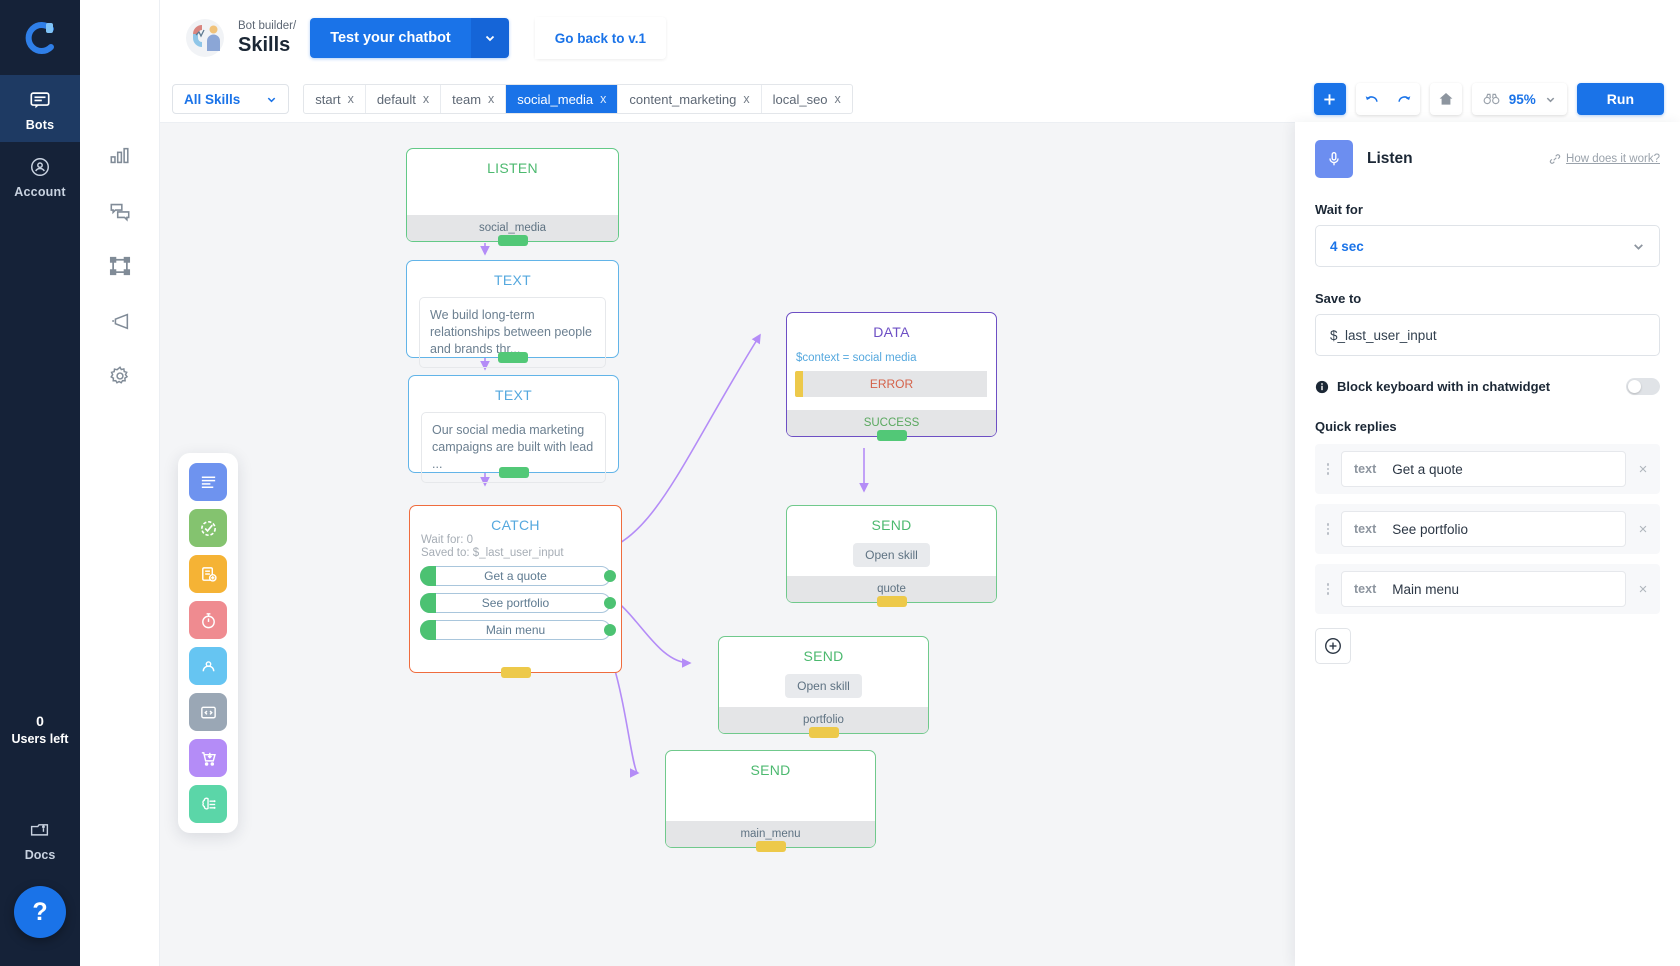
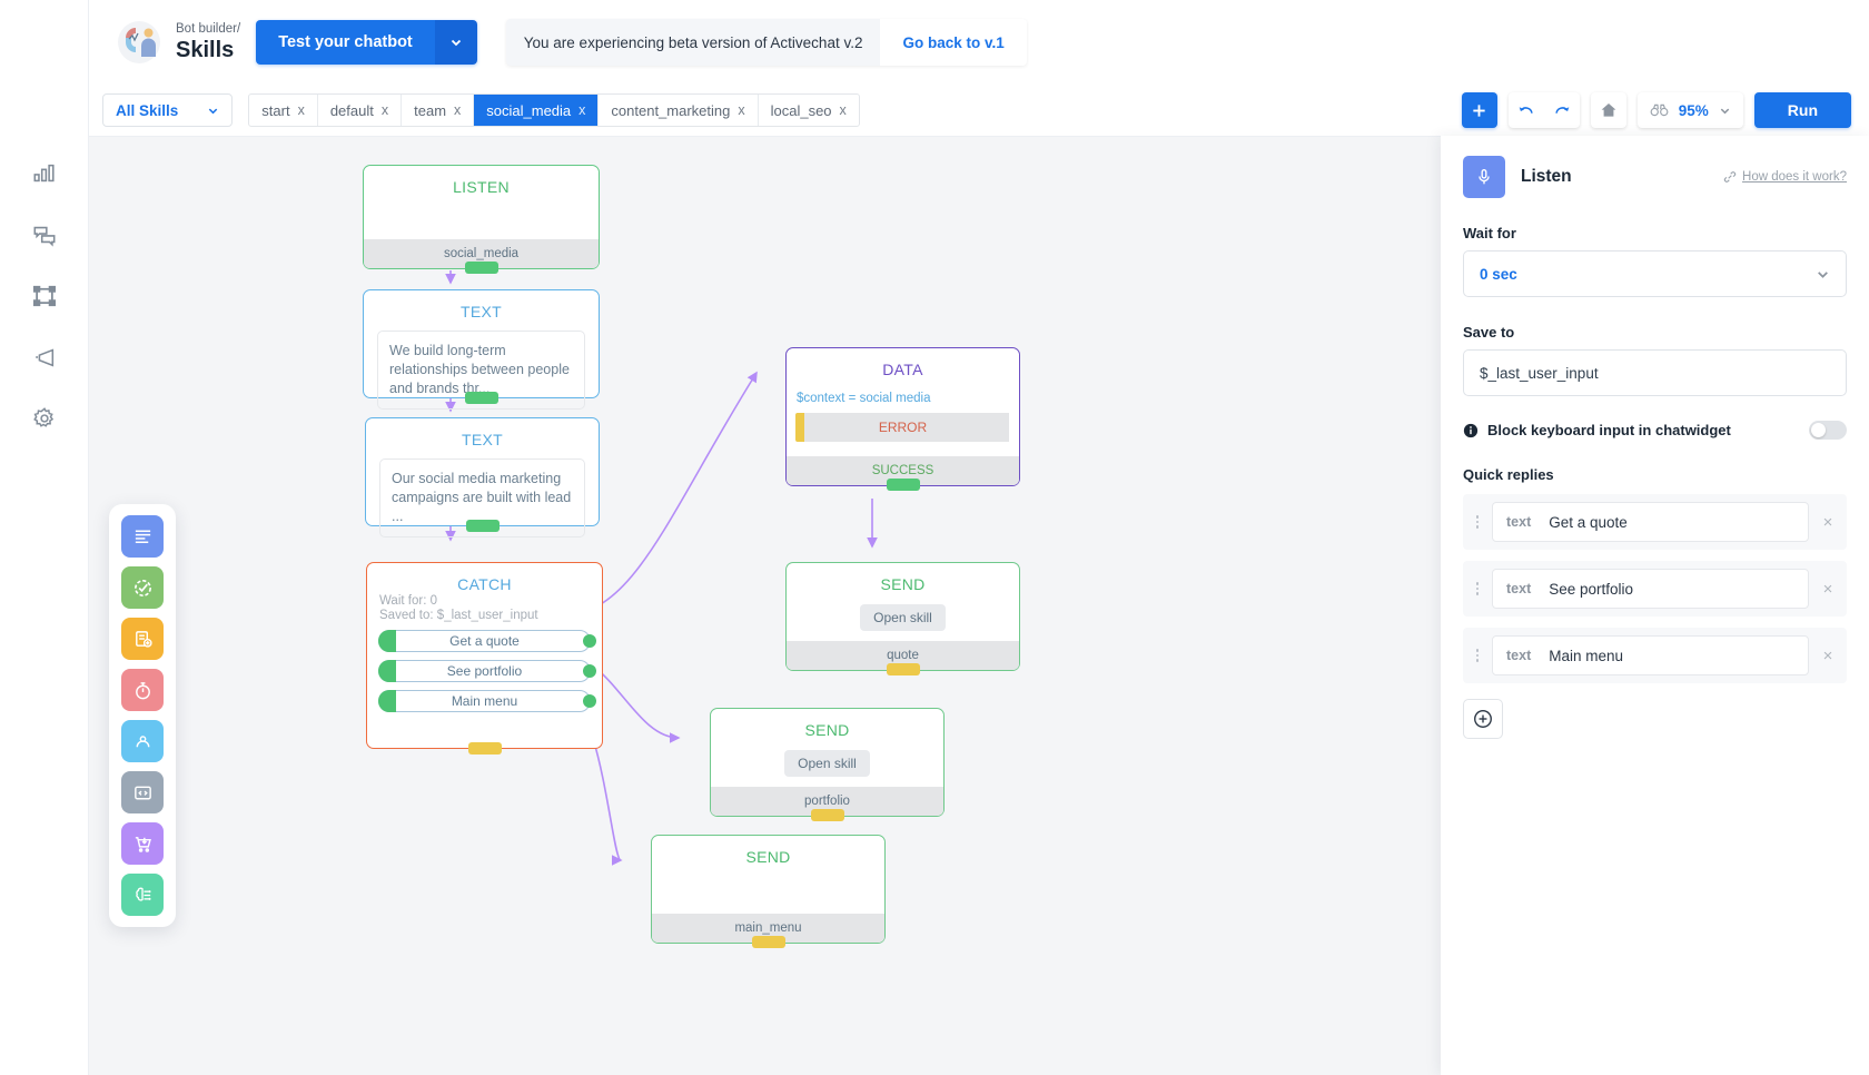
- Bots
- Account
- 0
- Users left
- Docs
- ?
  Bot builder/
  Skills
  Test your chatbot
+ You are experiencing beta version of Activechat v.2
  Go back to v.1
  All Skills
  start
  x
  default
  x
  team
  x
  social_media
  x
  content_marketing
  x
  local_seo
  x
  95%
  Run
  LISTEN
  social_media
  TEXT
  We build long-term relationships between people and brands thr...
  TEXT
  Our social media marketing campaigns are built with lead ...
  CATCH
  Wait for: 0
  Saved to: $_last_user_input
  Get a quote
  See portfolio
  Main menu
  DATA
  $context = social media
  ERROR
  SUCCESS
  SEND
  Open skill
  quote
  SEND
  Open skill
  portfolio
  SEND
  main_menu
  Listen
  How does it work?
  Wait for
- 4 sec
+ 0 sec
  Save to
  $_last_user_input
- Block keyboard with in chatwidget
+ Block keyboard input in chatwidget
  Quick replies
  text
  Get a quote
  ×
  text
  See portfolio
  ×
  text
  Main menu
  ×
